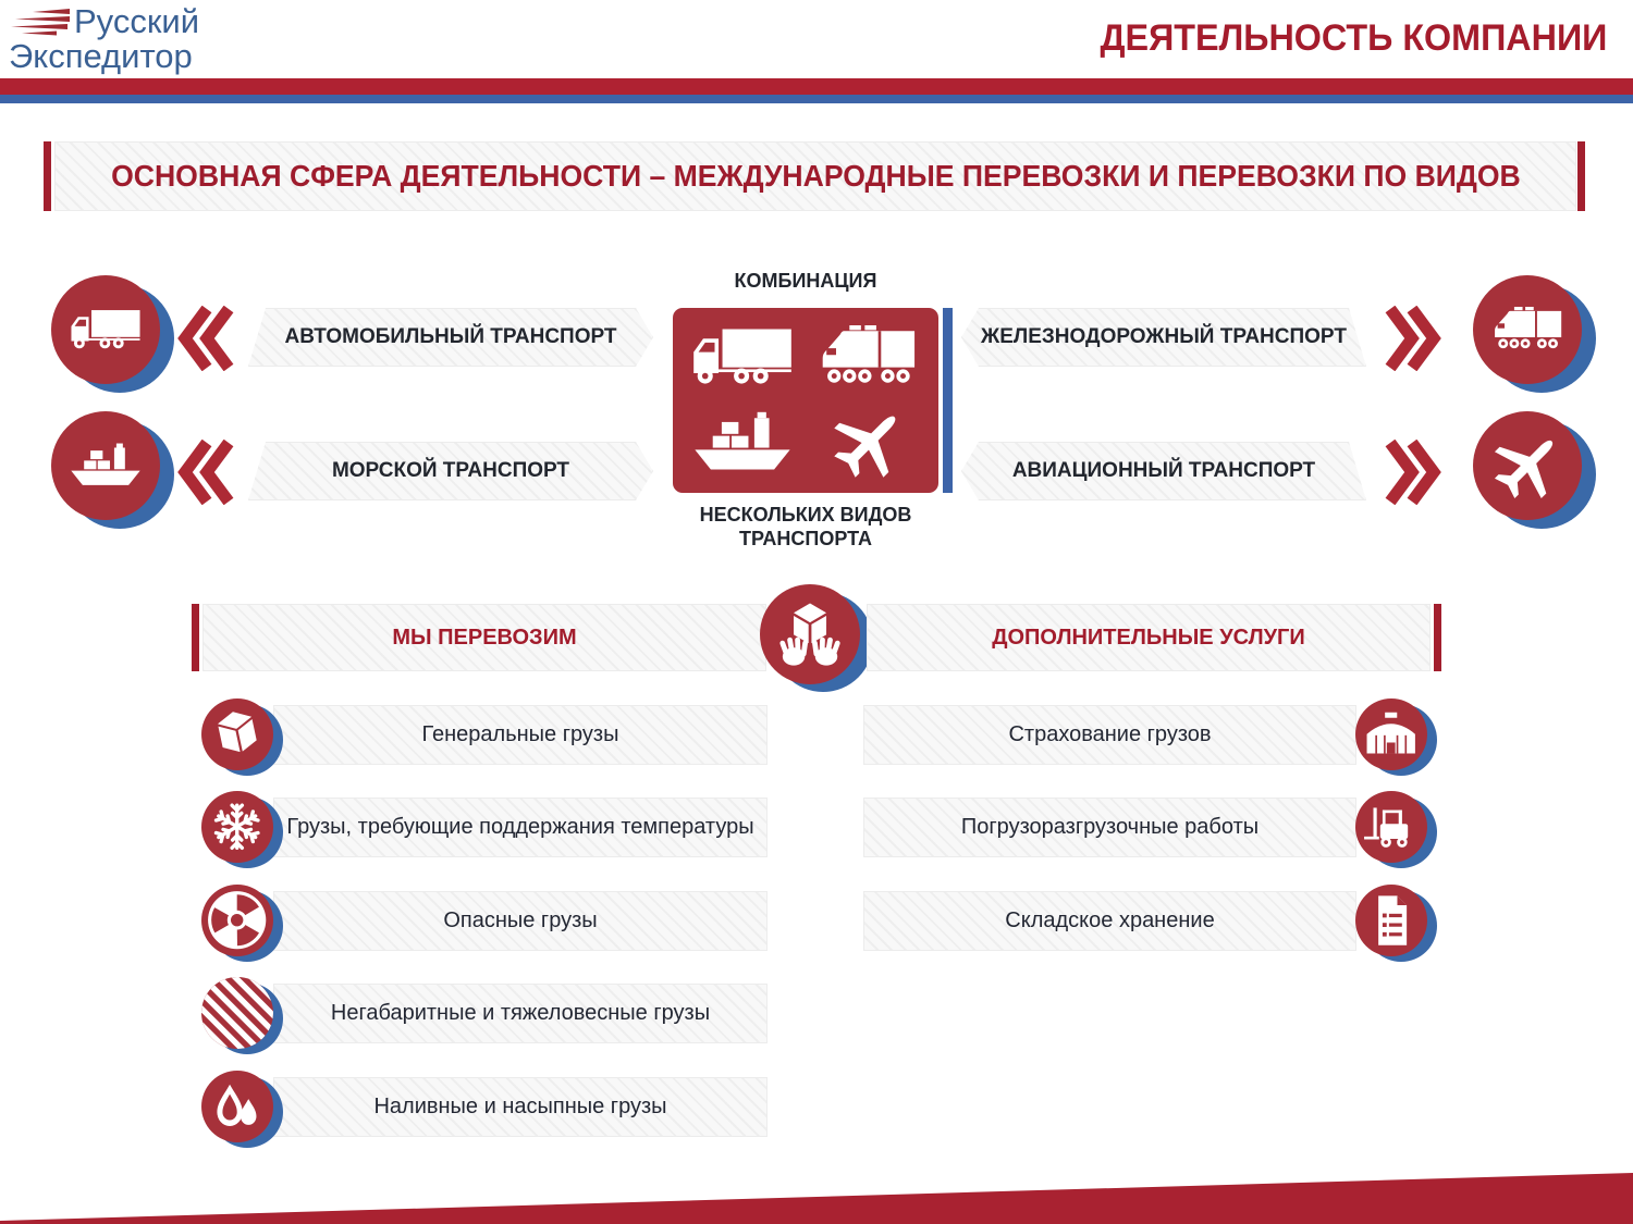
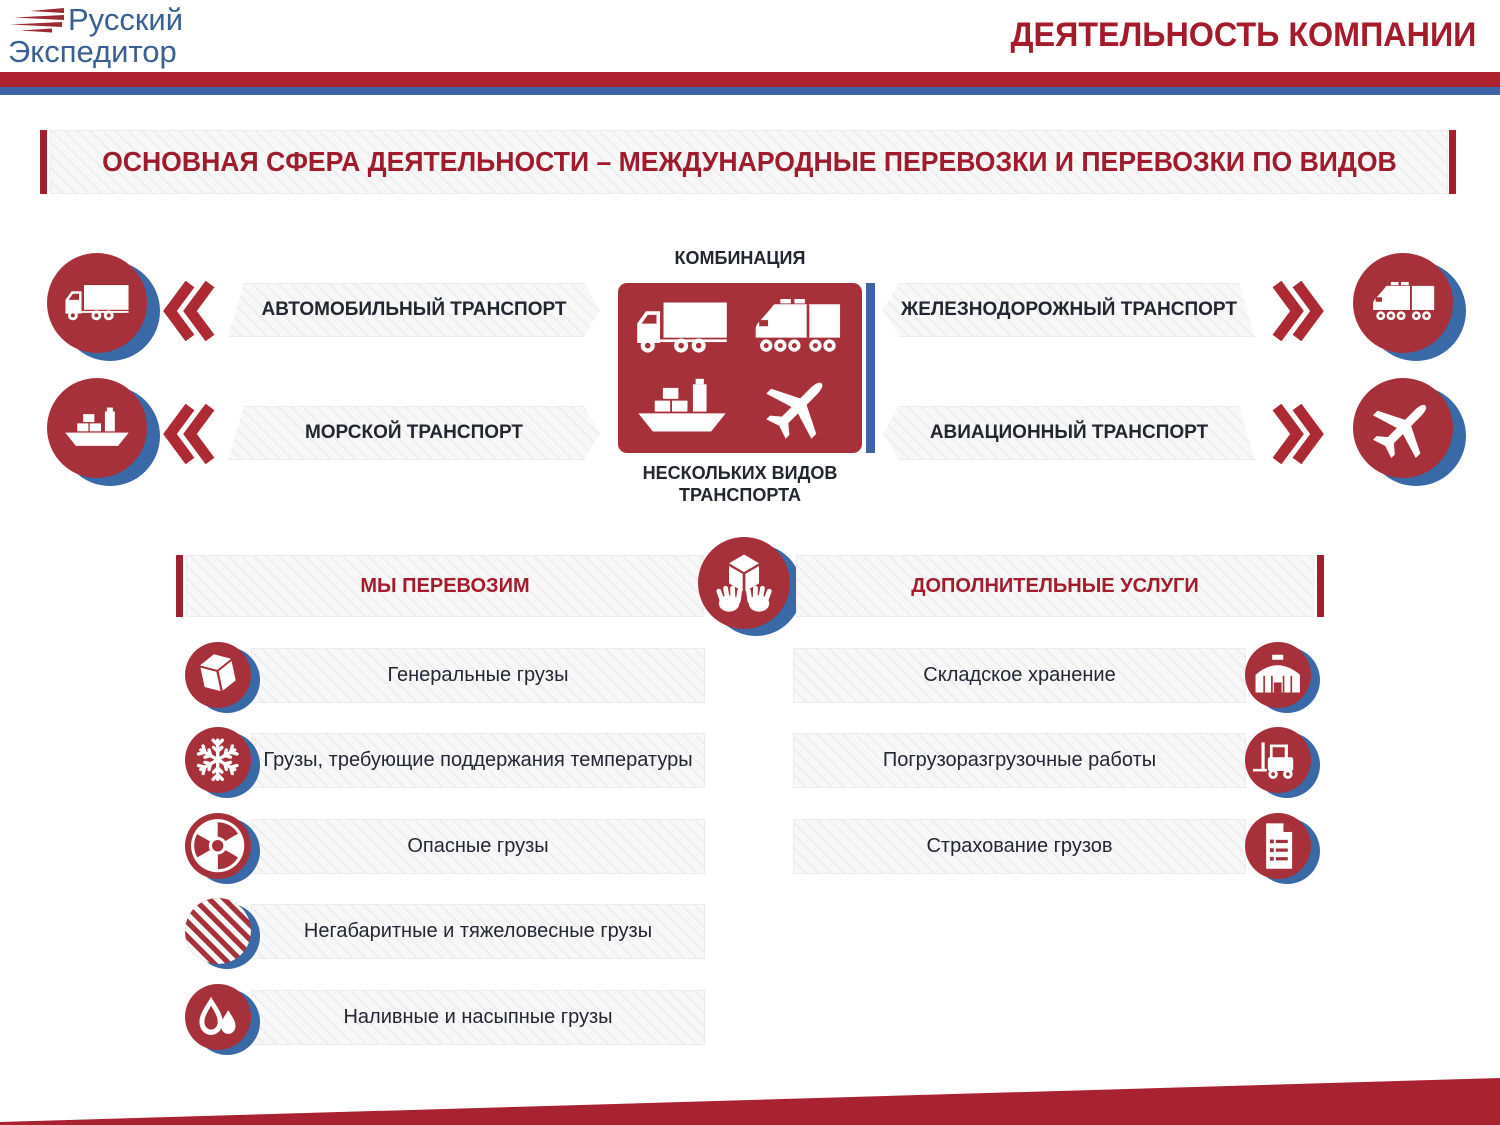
  Русский
  Экспедитор
  ДЕЯТЕЛЬНОСТЬ КОМПАНИИ
  ОСНОВНАЯ СФЕРА ДЕЯТЕЛЬНОСТИ – МЕЖДУНАРОДНЫЕ ПЕРЕВОЗКИ И ПЕРЕВОЗКИ ПО ВИДОВ
  АВТОМОБИЛЬНЫЙ ТРАНСПОРТ
  ЖЕЛЕЗНОДОРОЖНЫЙ ТРАНСПОРТ
  МОРСКОЙ ТРАНСПОРТ
  АВИАЦИОННЫЙ ТРАНСПОРТ
  КОМБИНАЦИЯ
  НЕСКОЛЬКИХ ВИДОВ
  ТРАНСПОРТА
  МЫ ПЕРЕВОЗИМ
  ДОПОЛНИТЕЛЬНЫЕ УСЛУГИ
  Генеральные грузы
  Грузы, требующие поддержания температуры
  Опасные грузы
  Негабаритные и тяжеловесные грузы
  Наливные и насыпные грузы
- Страхование грузов
+ Складское хранение
  Погрузоразгрузочные работы
- Складское хранение
+ Страхование грузов
